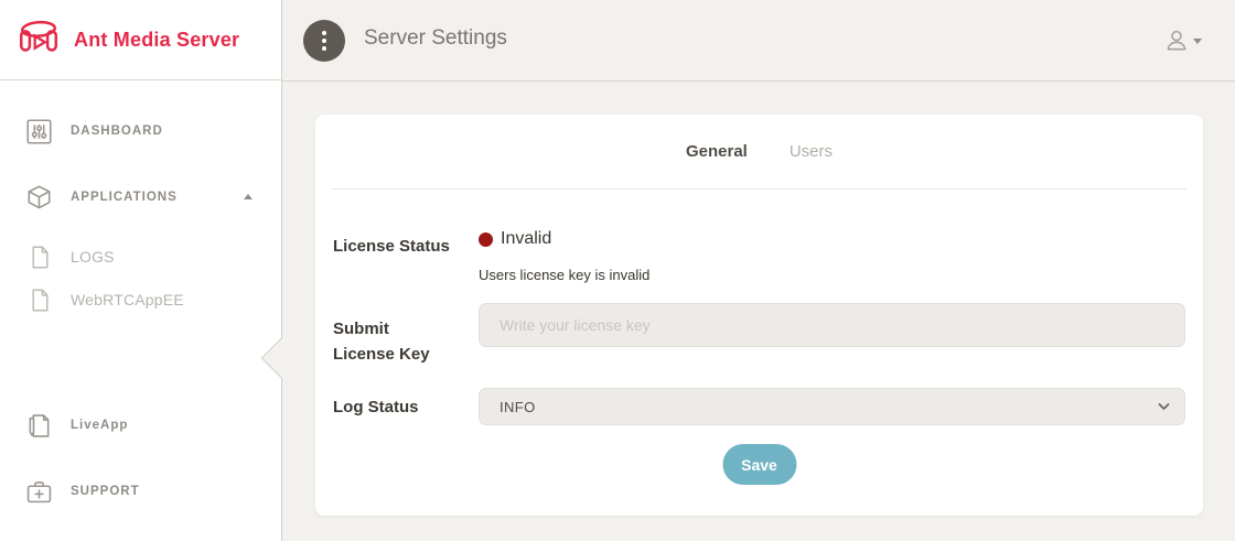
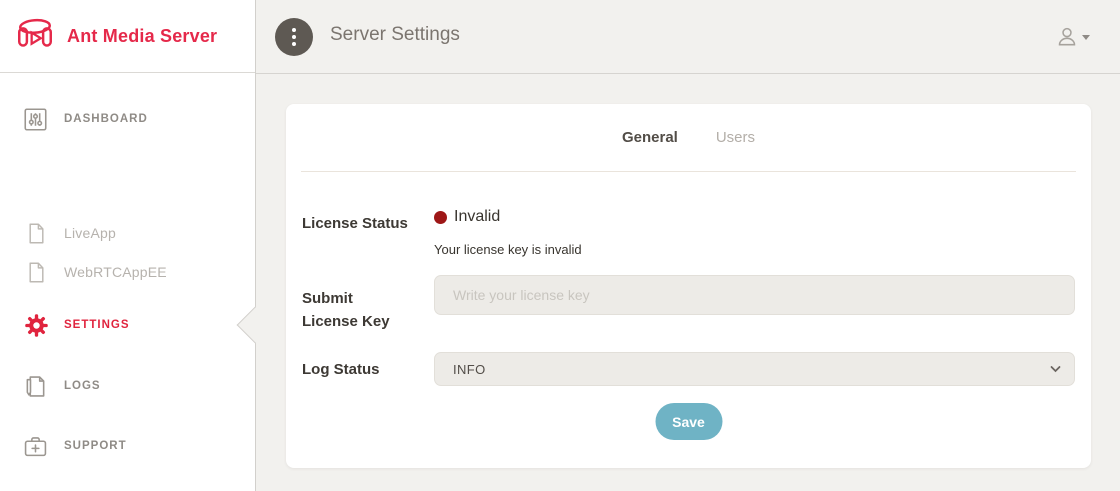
  Server Settings
  General
  Users
  License Status
  Invalid
- Users license key is invalid
+ Your license key is invalid
  Submit License Key
  Write your license key
  Log Status
  INFO
  Save
  Ant Media Server
  DASHBOARD
- APPLICATIONS
- LOGS
+ LiveApp
  WebRTCAppEE
+ SETTINGS
- LiveApp
+ LOGS
  SUPPORT
